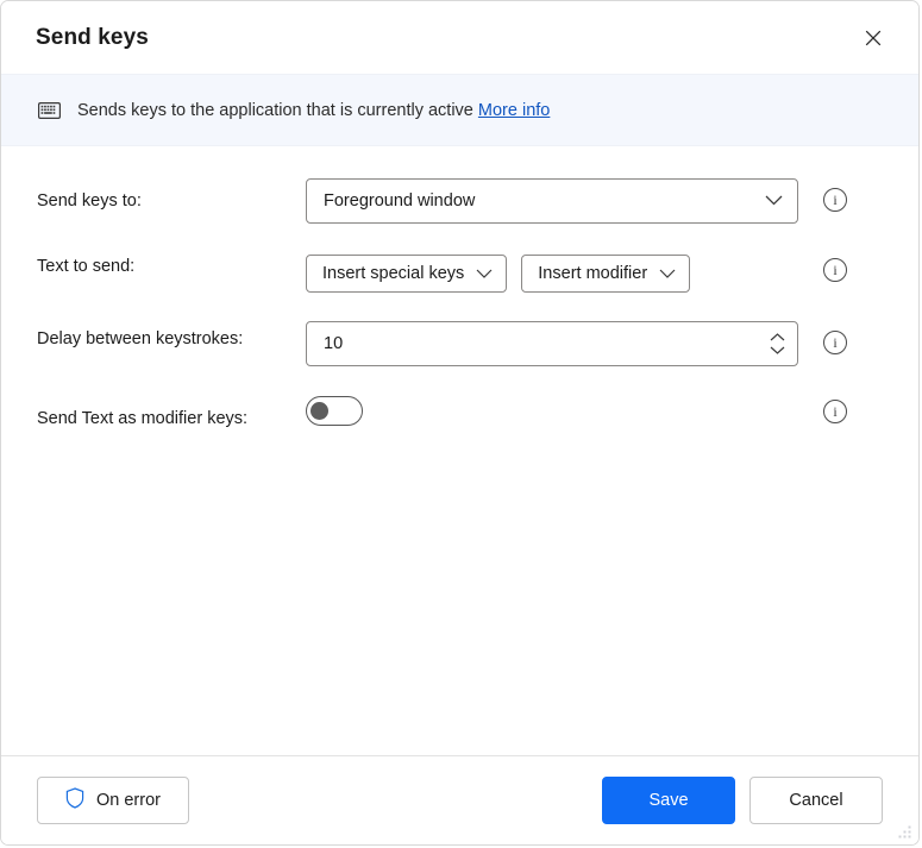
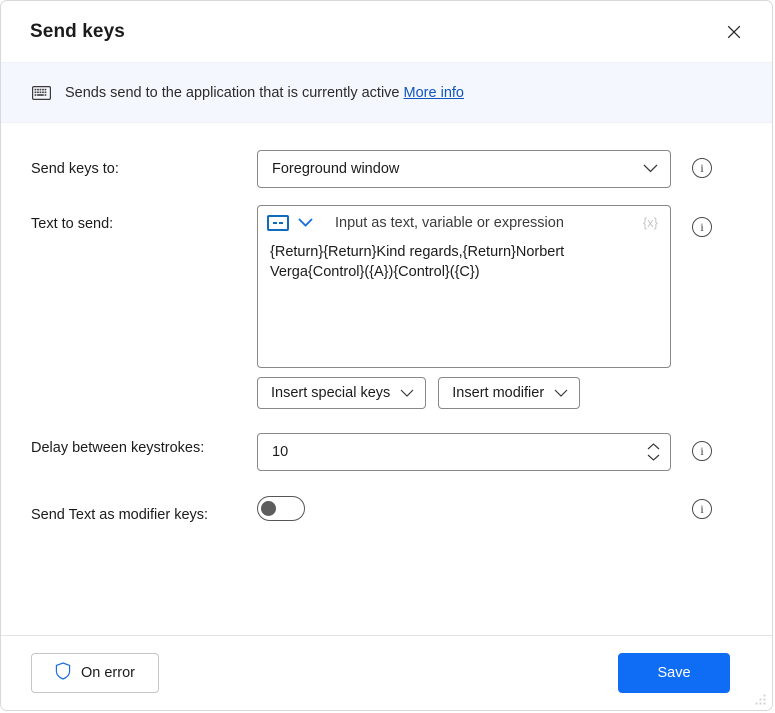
  Send keys
- Sends keys to the application that is currently active More info
+ Sends send to the application that is currently active More info
  Send keys to:
  Foreground window
  i
  Text to send:
+ Input as text, variable or expression
+ {x}
+ {Return}{Return}Kind regards,{Return}Norbert Verga{Control}({A}){Control}({C})
  Insert special keys
  Insert modifier
  i
  Delay between keystrokes:
  10
  i
  Send Text as modifier keys:
  i
  On error
  Save
- Cancel
